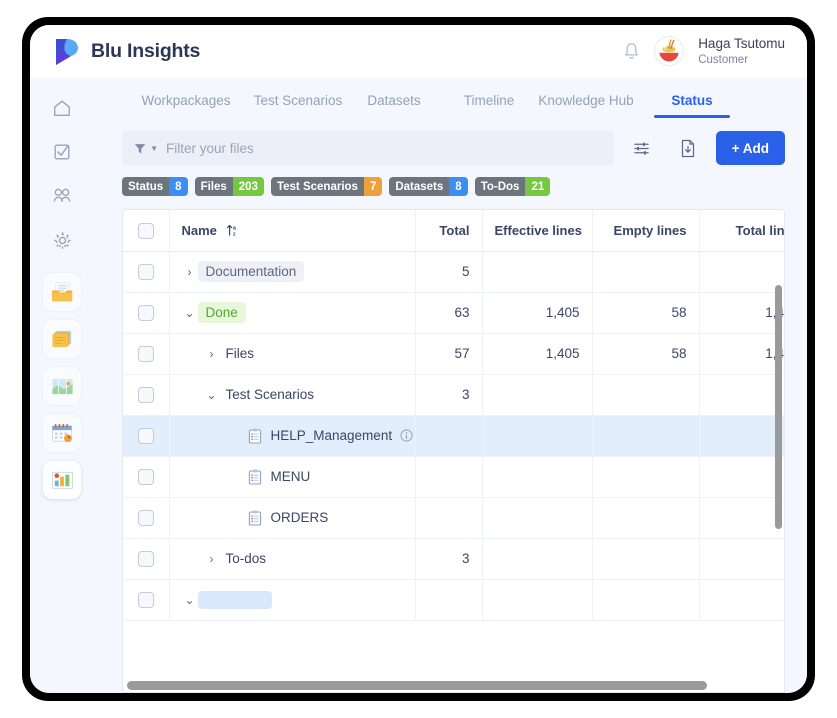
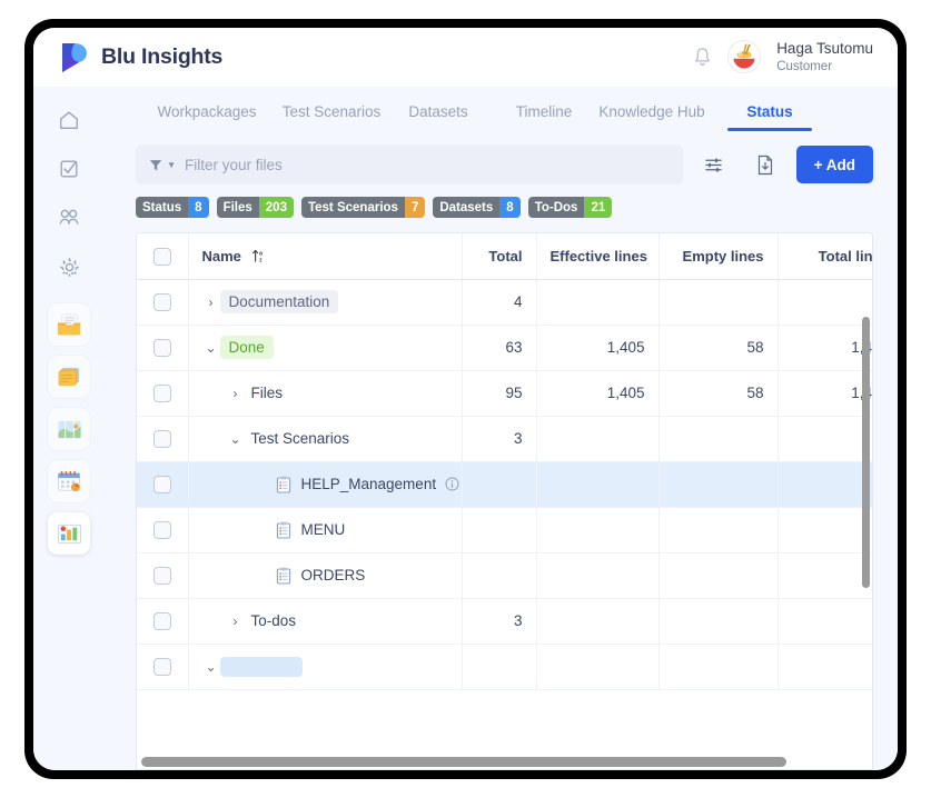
  Blu Insights
  Haga Tsutomu
  Customer
  Workpackages
  Test Scenarios
  Datasets
  Timeline
  Knowledge Hub
  Status
  ▼
  Filter your files
  + Add
  Status
  8
  Files
  203
  Test Scenarios
  7
  Datasets
  8
  To-Dos
  21
  	Name	Total	Effective lines	Empty lines	Total lin
- 	› Documentation	5
+ 	› Documentation	4
  	⌄ Done	63	1,405	58	1
- 	› Files	57	1,405	58	1
+ 	› Files	95	1,405	58	1
  	⌄ Test Scenarios	3
  	HELP_Management
  	MENU
  	ORDERS
  	› To-dos	3
  	⌄
